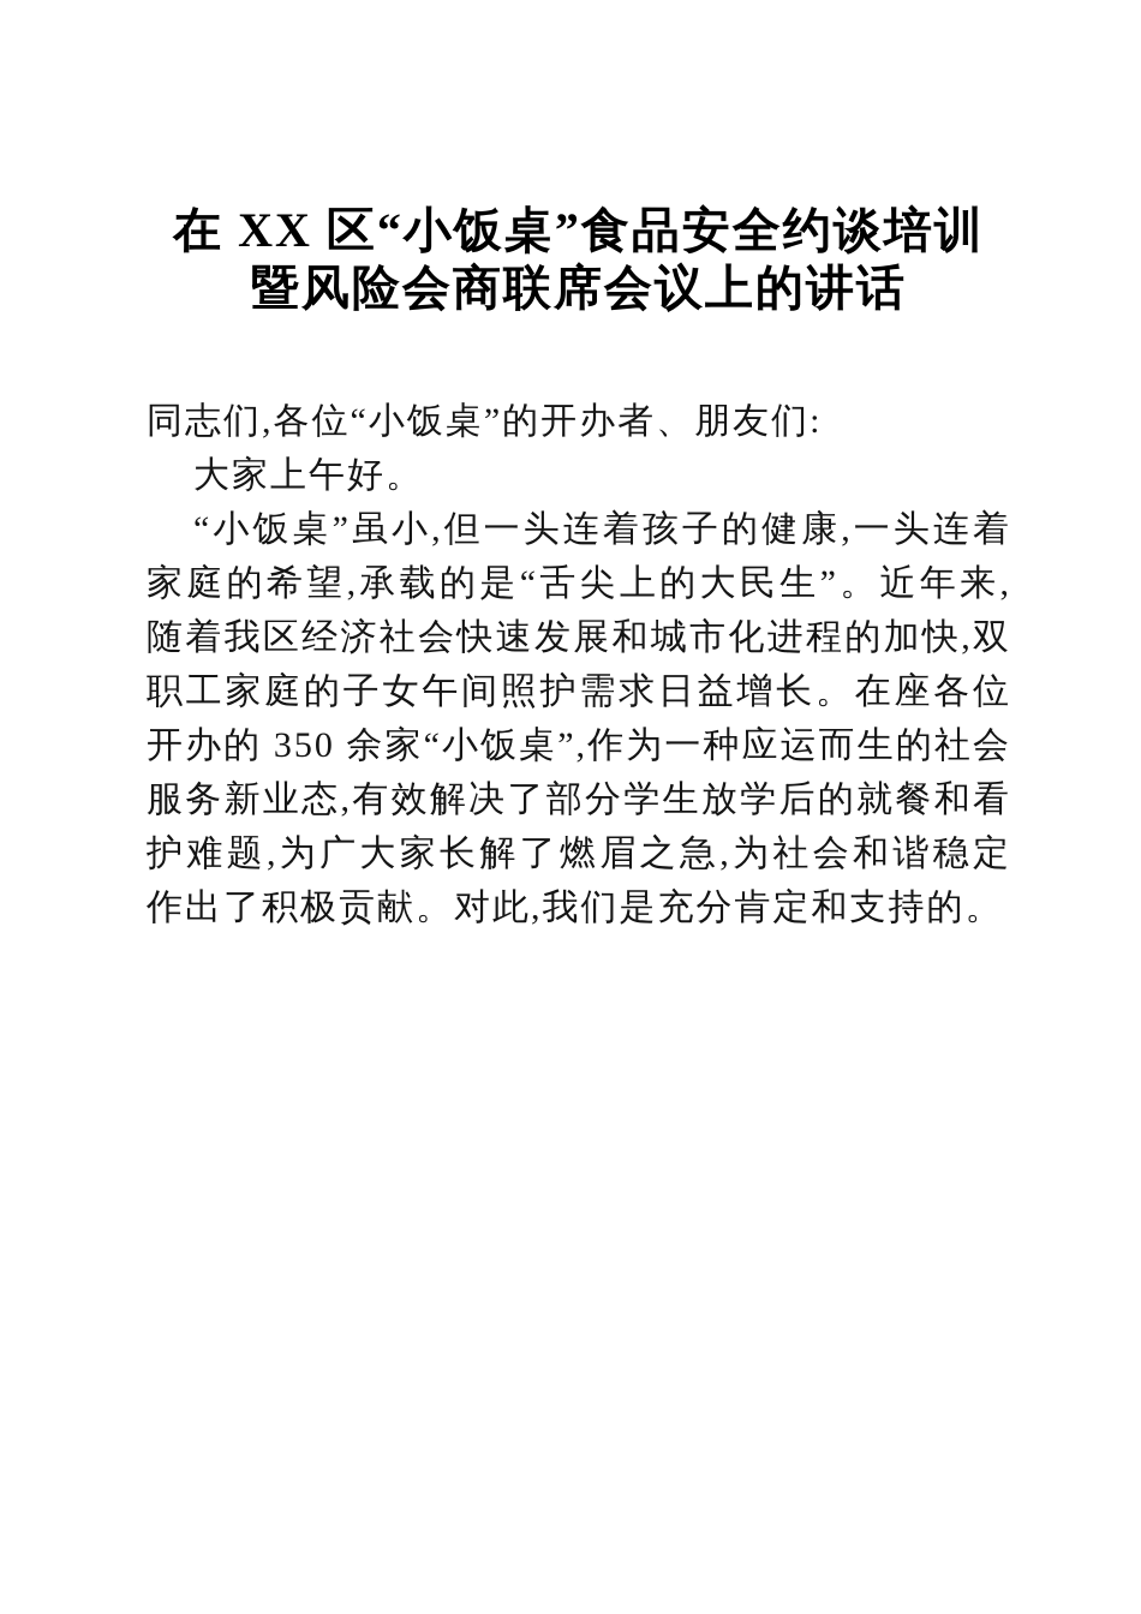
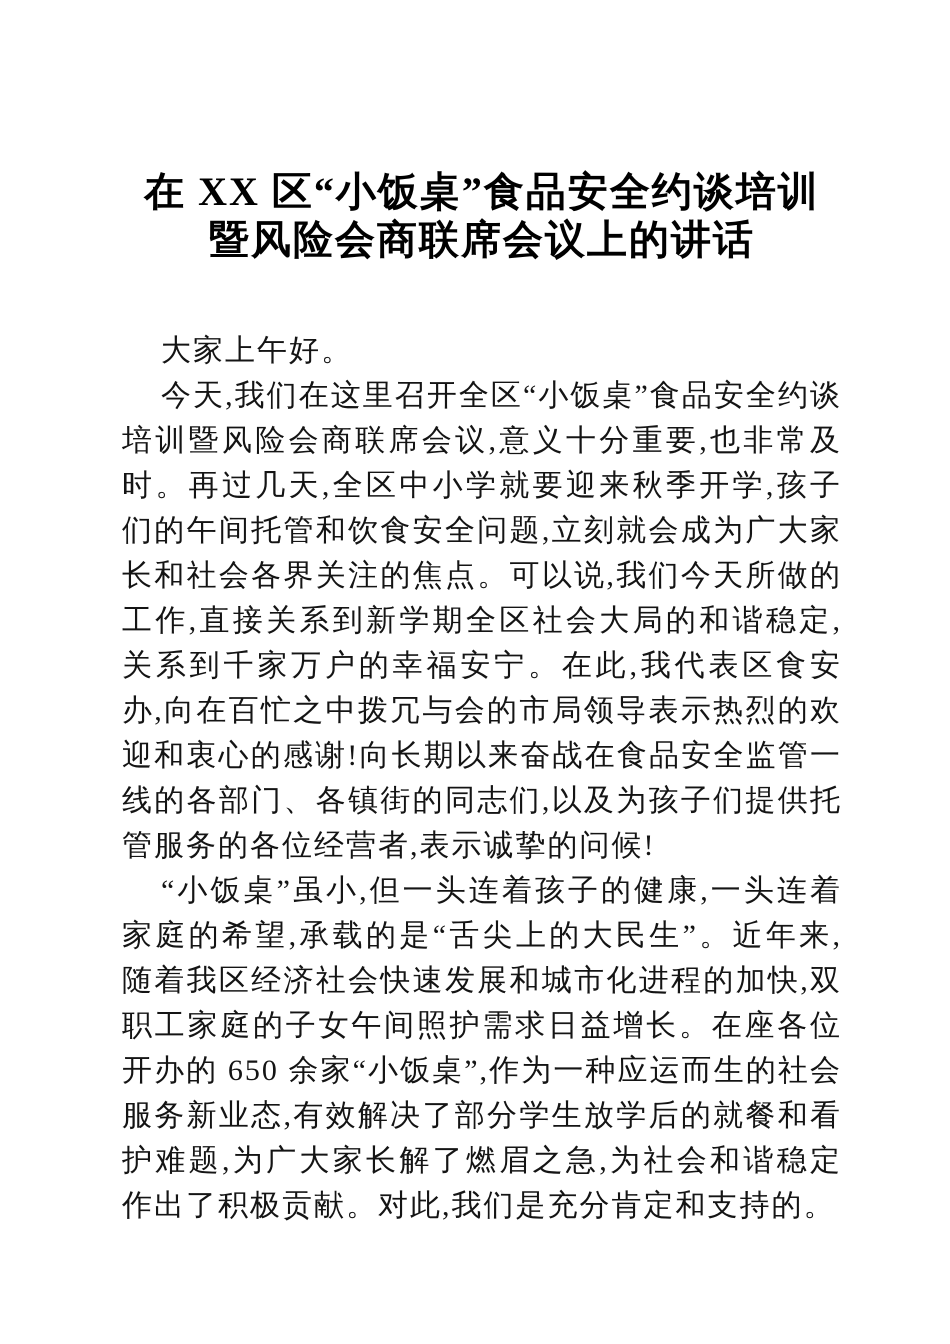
  在 XX 区“小饭桌”食品安全约谈培训
  暨风险会商联席会议上的讲话
- 同志们,各位“小饭桌”的开办者、朋友们:
  大家上午好。
+ 今天,我们在这里召开全区“小饭桌”食品安全约谈培训暨风险会商联席会议,意义十分重要,也非常及时。再过几天,全区中小学就要迎来秋季开学,孩子们的午间托管和饮食安全问题,立刻就会成为广大家长和社会各界关注的焦点。可以说,我们今天所做的工作,直接关系到新学期全区社会大局的和谐稳定,关系到千家万户的幸福安宁。在此,我代表区食安办,向在百忙之中拨冗与会的市局领导表示热烈的欢迎和衷心的感谢!向长期以来奋战在食品安全监管一线的各部门、各镇街的同志们,以及为孩子们提供托管服务的各位经营者,表示诚挚的问候!
- “小饭桌”虽小,但一头连着孩子的健康,一头连着家庭的希望,承载的是“舌尖上的大民生”。近年来,随着我区经济社会快速发展和城市化进程的加快,双职工家庭的子女午间照护需求日益增长。在座各位开办的 350 余家“小饭桌”,作为一种应运而生的社会服务新业态,有效解决了部分学生放学后的就餐和看护难题,为广大家长解了燃眉之急,为社会和谐稳定作出了积极贡献。对此,我们是充分肯定和支持的。
+ “小饭桌”虽小,但一头连着孩子的健康,一头连着家庭的希望,承载的是“舌尖上的大民生”。近年来,随着我区经济社会快速发展和城市化进程的加快,双职工家庭的子女午间照护需求日益增长。在座各位开办的 650 余家“小饭桌”,作为一种应运而生的社会服务新业态,有效解决了部分学生放学后的就餐和看护难题,为广大家长解了燃眉之急,为社会和谐稳定作出了积极贡献。对此,我们是充分肯定和支持的。
